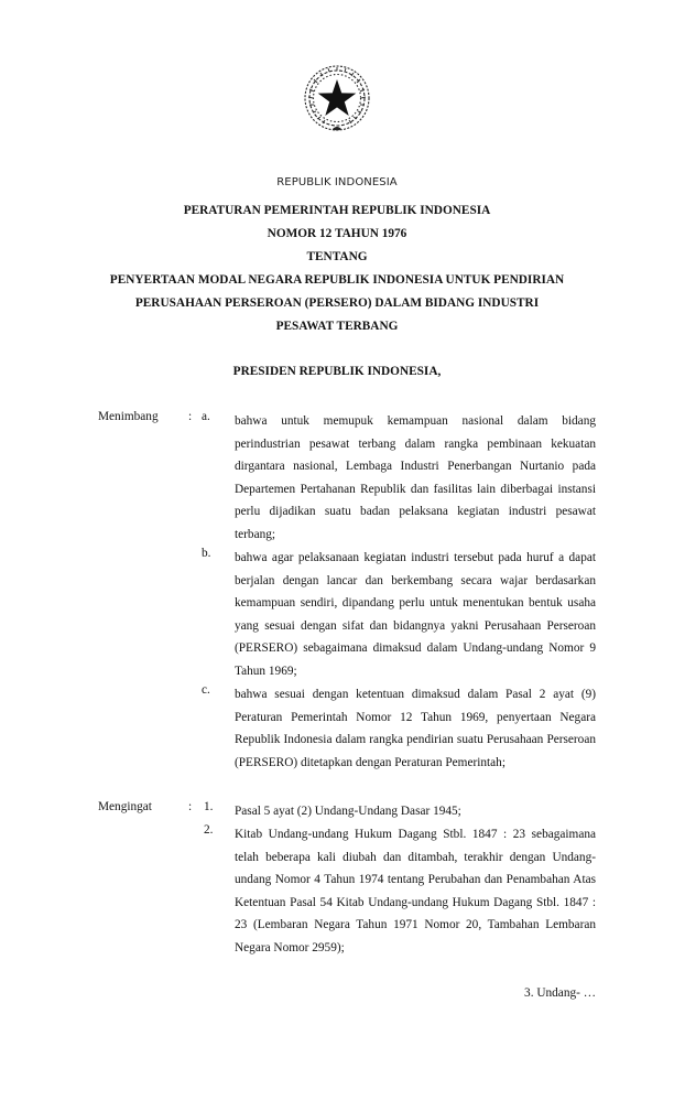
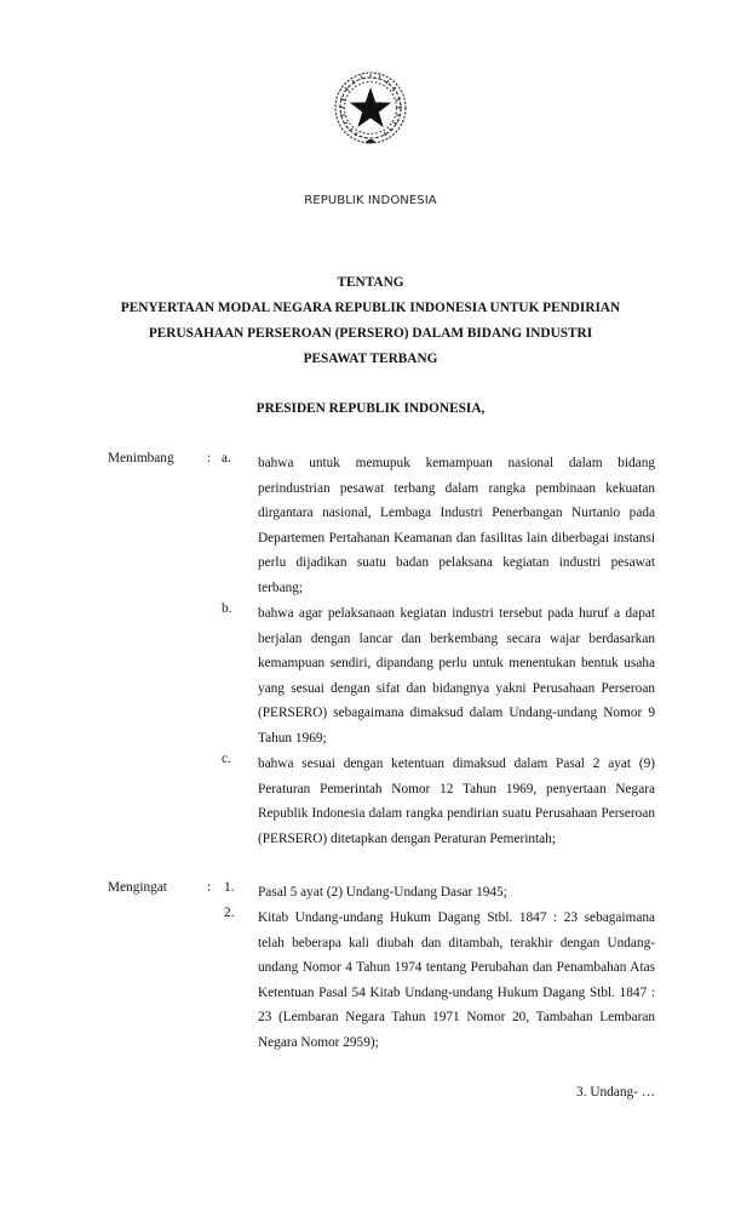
  REPUBLIK INDONESIA
- PERATURAN PEMERINTAH REPUBLIK INDONESIA
- NOMOR 12 TAHUN 1976
  TENTANG
  PENYERTAAN MODAL NEGARA REPUBLIK INDONESIA UNTUK PENDIRIAN
  PERUSAHAAN PERSEROAN (PERSERO) DALAM BIDANG INDUSTRI
  PESAWAT TERBANG
  PRESIDEN REPUBLIK INDONESIA,
  Menimbang
  :
  a.
- bahwa untuk memupuk kemampuan nasional dalam bidang perindustrian pesawat terbang dalam rangka pembinaan kekuatan dirgantara nasional, Lembaga Industri Penerbangan Nurtanio pada Departemen Pertahanan Republik dan fasilitas lain diberbagai instansi perlu dijadikan suatu badan pelaksana kegiatan industri pesawat terbang;
+ bahwa untuk memupuk kemampuan nasional dalam bidang perindustrian pesawat terbang dalam rangka pembinaan kekuatan dirgantara nasional, Lembaga Industri Penerbangan Nurtanio pada Departemen Pertahanan Keamanan dan fasilitas lain diberbagai instansi perlu dijadikan suatu badan pelaksana kegiatan industri pesawat terbang;
  b.
  bahwa agar pelaksanaan kegiatan industri tersebut pada huruf a dapat berjalan dengan lancar dan berkembang secara wajar berdasarkan kemampuan sendiri, dipandang perlu untuk menentukan bentuk usaha yang sesuai dengan sifat dan bidangnya yakni Perusahaan Perseroan (PERSERO) sebagaimana dimaksud dalam Undang-undang Nomor 9 Tahun 1969;
  c.
  bahwa sesuai dengan ketentuan dimaksud dalam Pasal 2 ayat (9) Peraturan Pemerintah Nomor 12 Tahun 1969, penyertaan Negara Republik Indonesia dalam rangka pendirian suatu Perusahaan Perseroan (PERSERO) ditetapkan dengan Peraturan Pemerintah;
  Mengingat
  :
  1.
  Pasal 5 ayat (2) Undang-Undang Dasar 1945;
  2.
  Kitab Undang-undang Hukum Dagang Stbl. 1847 : 23 sebagaimana telah beberapa kali diubah dan ditambah, terakhir dengan Undang-undang Nomor 4 Tahun 1974 tentang Perubahan dan Penambahan Atas Ketentuan Pasal 54 Kitab Undang-undang Hukum Dagang Stbl. 1847 : 23 (Lembaran Negara Tahun 1971 Nomor 20, Tambahan Lembaran Negara Nomor 2959);
  3. Undang- …
